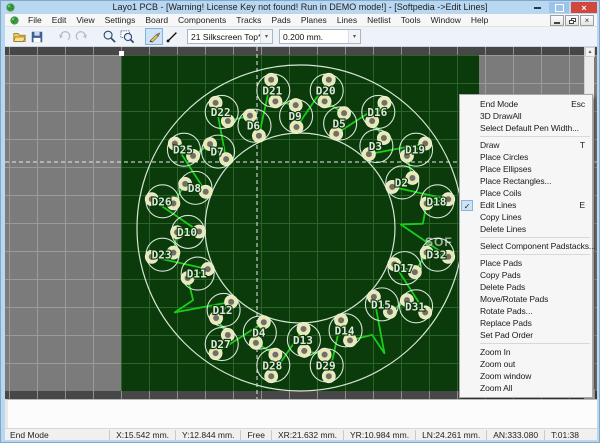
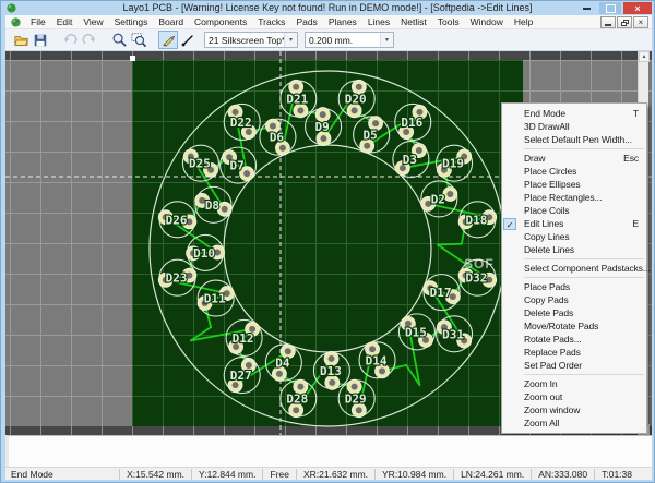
  Layo1 PCB - [Warning! License Key not found! Run in DEMO mode!] - [Softpedia ->Edit Lines]
  ×
  File
  Edit
  View
  Settings
  Board
  Components
  Tracks
  Pads
  Planes
  Lines
  Netlist
  Tools
  Window
  Help
  ×
  21 Silkscreen Top
  0.200 mm.
  D21
  D20
  D16
  D19
  D18
  D32
  D31
  D29
  D28
  D27
  D23
  D26
  D25
  D22
  D9
  D5
  D3
  D2
  D17
  D15
  D14
  D13
  D4
  D12
  D11
  D10
  D8
  D7
  D6
  SOF
  End Mode
- Esc
+ T
  3D DrawAll
  Select Default Pen Width...
  Draw
- T
+ Esc
  Place Circles
  Place Ellipses
  Place Rectangles...
  Place Coils
  ✓
  Edit Lines
  E
  Copy Lines
  Delete Lines
  Select Component Padstacks...
  Place Pads
  Copy Pads
  Delete Pads
  Move/Rotate Pads
  Rotate Pads...
  Replace Pads
  Set Pad Order
  Zoom In
  Zoom out
  Zoom window
  Zoom All
  End Mode
  X:15.542 mm.
  Y:12.844 mm.
  Free
  XR:21.632 mm.
  YR:10.984 mm.
  LN:24.261 mm.
  AN:333.080
  T:01:38
